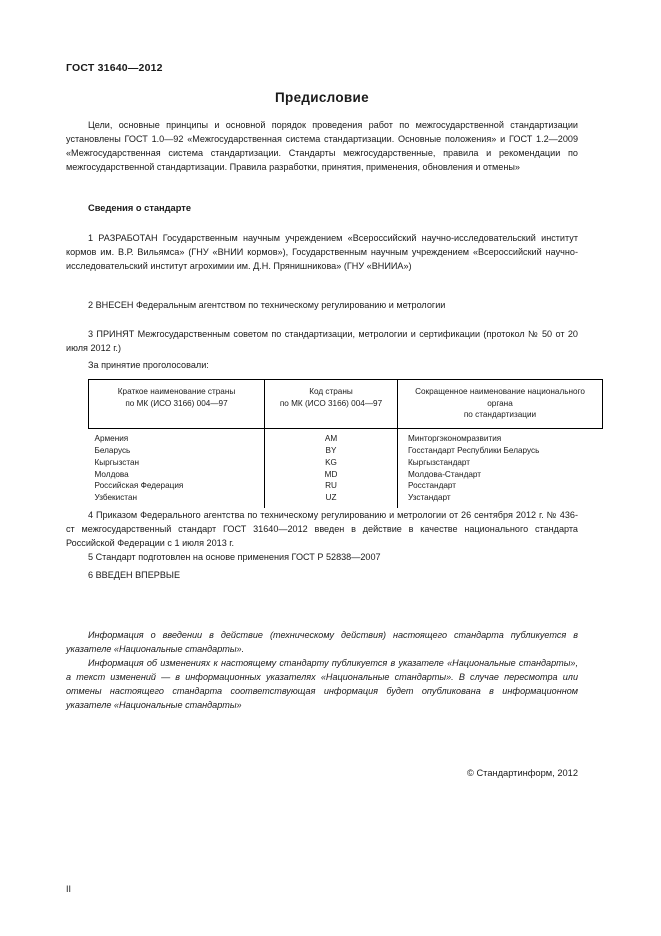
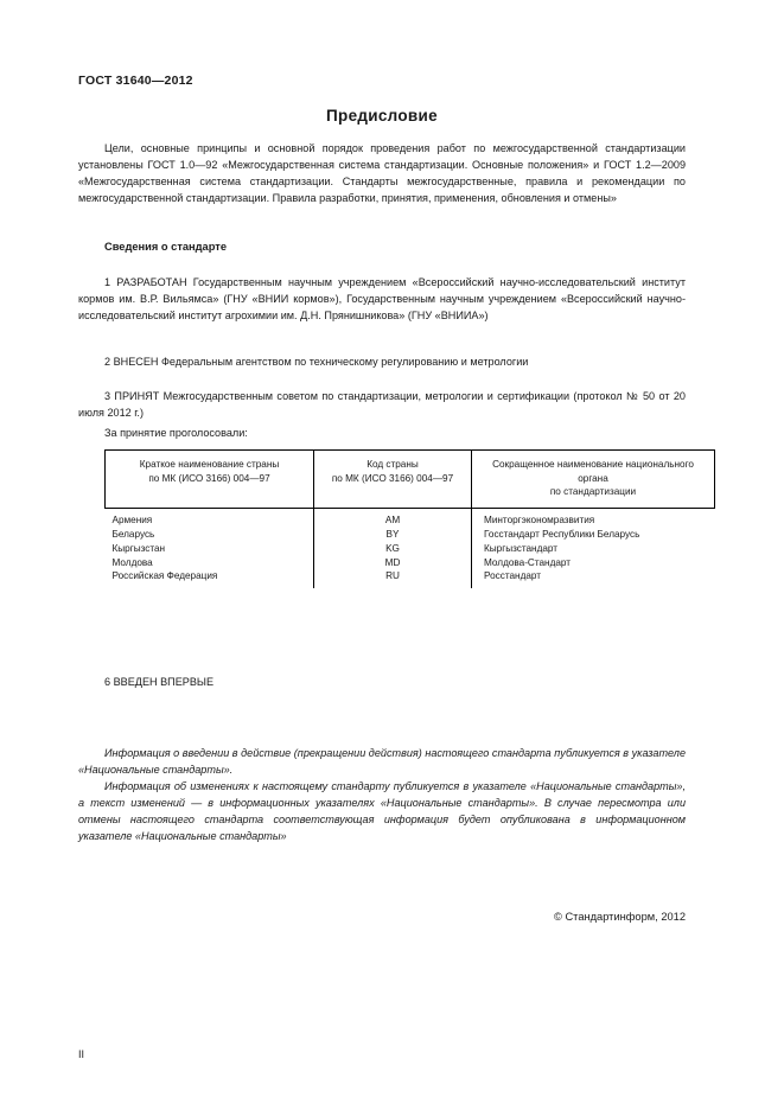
  ГОСТ 31640—2012
  Предисловие
  Цели, основные принципы и основной порядок проведения работ по межгосударственной стандартизации установлены ГОСТ 1.0—92 «Межгосударственная система стандартизации. Основные положения» и ГОСТ 1.2—2009 «Межгосударственная система стандартизации. Стандарты межгосударственные, правила и рекомендации по межгосударственной стандартизации. Правила разработки, принятия, применения, обновления и отмены»
  Сведения о стандарте
  1 РАЗРАБОТАН Государственным научным учреждением «Всероссийский научно-исследовательский институт кормов им. В.Р. Вильямса» (ГНУ «ВНИИ кормов»), Государственным научным учреждением «Всероссийский научно-исследовательский институт агрохимии им. Д.Н. Прянишникова» (ГНУ «ВНИИА»)
  2 ВНЕСЕН Федеральным агентством по техническому регулированию и метрологии
  3 ПРИНЯТ Межгосударственным советом по стандартизации, метрологии и сертификации (протокол № 50 от 20 июля 2012 г.)
  За принятие проголосовали:
  Краткое наименование страны по МК (ИСО 3166) 004—97	Код страны по МК (ИСО 3166) 004—97	Сокращенное наименование национального органа по стандартизации
  Армения	AM	Минторгэкономразвития
  Беларусь	BY	Госстандарт Республики Беларусь
  Кыргызстан	KG	Кыргызстандарт
  Молдова	MD	Молдова-Стандарт
  Российская Федерация	RU	Росстандарт
- Узбекистан	UZ	Узстандарт
- 4 Приказом Федерального агентства по техническому регулированию и метрологии от 26 сентября 2012 г. № 436-ст межгосударственный стандарт ГОСТ 31640—2012 введен в действие в качестве национального стандарта Российской Федерации с 1 июля 2013 г.
- 5 Стандарт подготовлен на основе применения ГОСТ Р 52838—2007
  6 ВВЕДЕН ВПЕРВЫЕ
- Информация о введении в действие (техническому действия) настоящего стандарта публикуется в указателе «Национальные стандарты».
+ Информация о введении в действие (прекращении действия) настоящего стандарта публикуется в указателе «Национальные стандарты».
  Информация об изменениях к настоящему стандарту публикуется в указателе «Национальные стандарты», а текст изменений — в информационных указателях «Национальные стандарты». В случае пересмотра или отмены настоящего стандарта соответствующая информация будет опубликована в информационном указателе «Национальные стандарты»
  © Стандартинформ, 2012
  II
